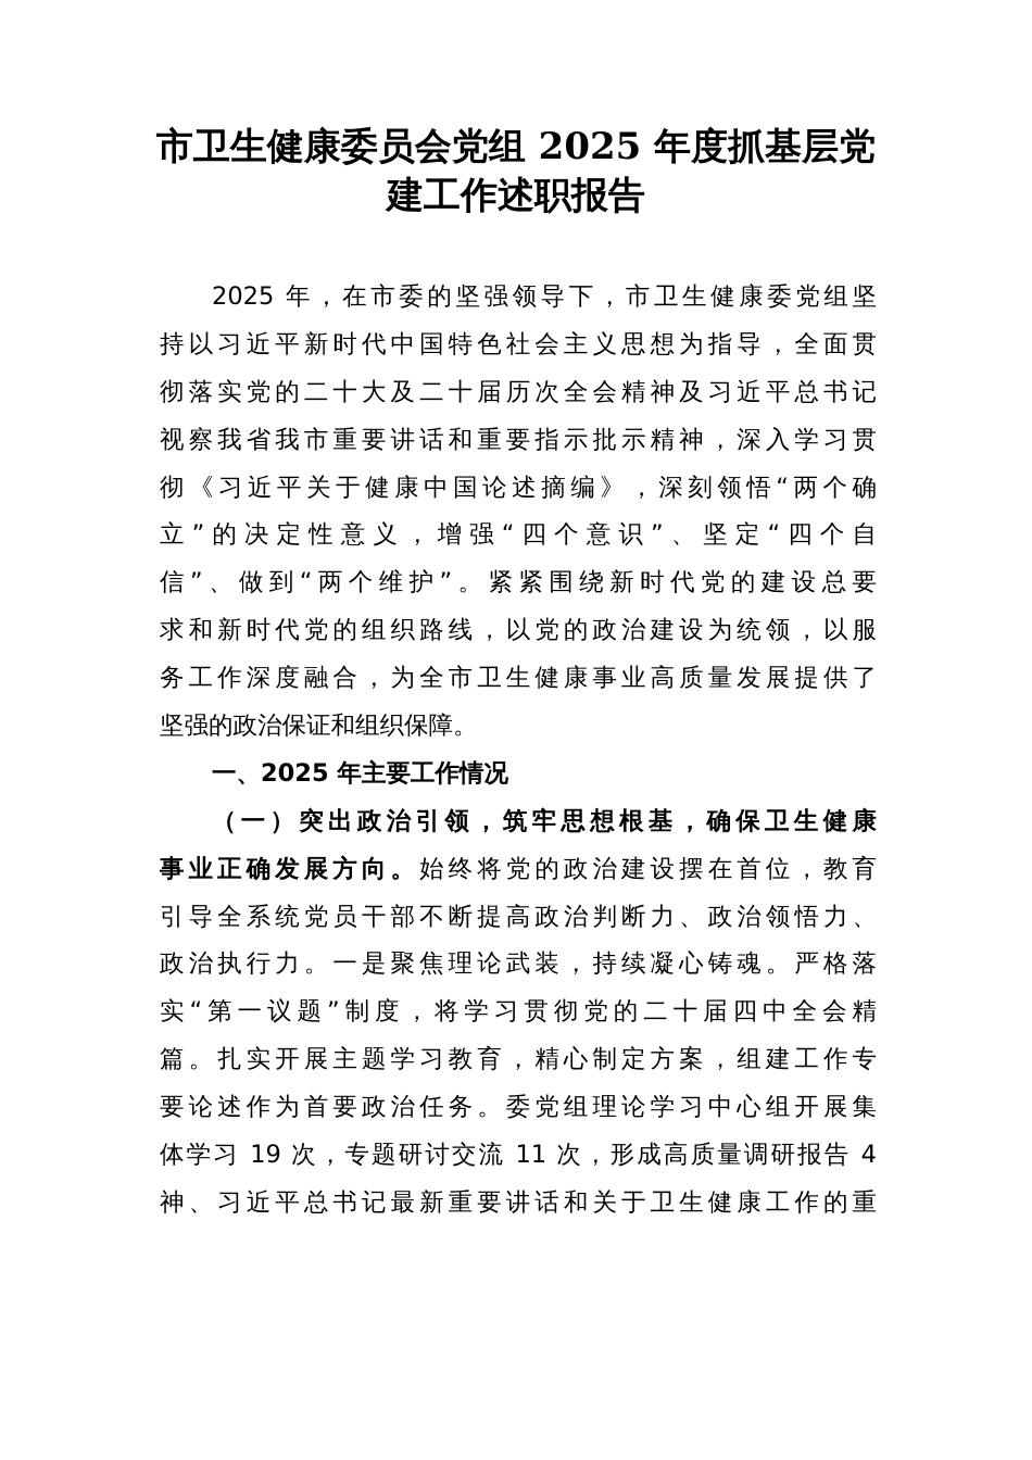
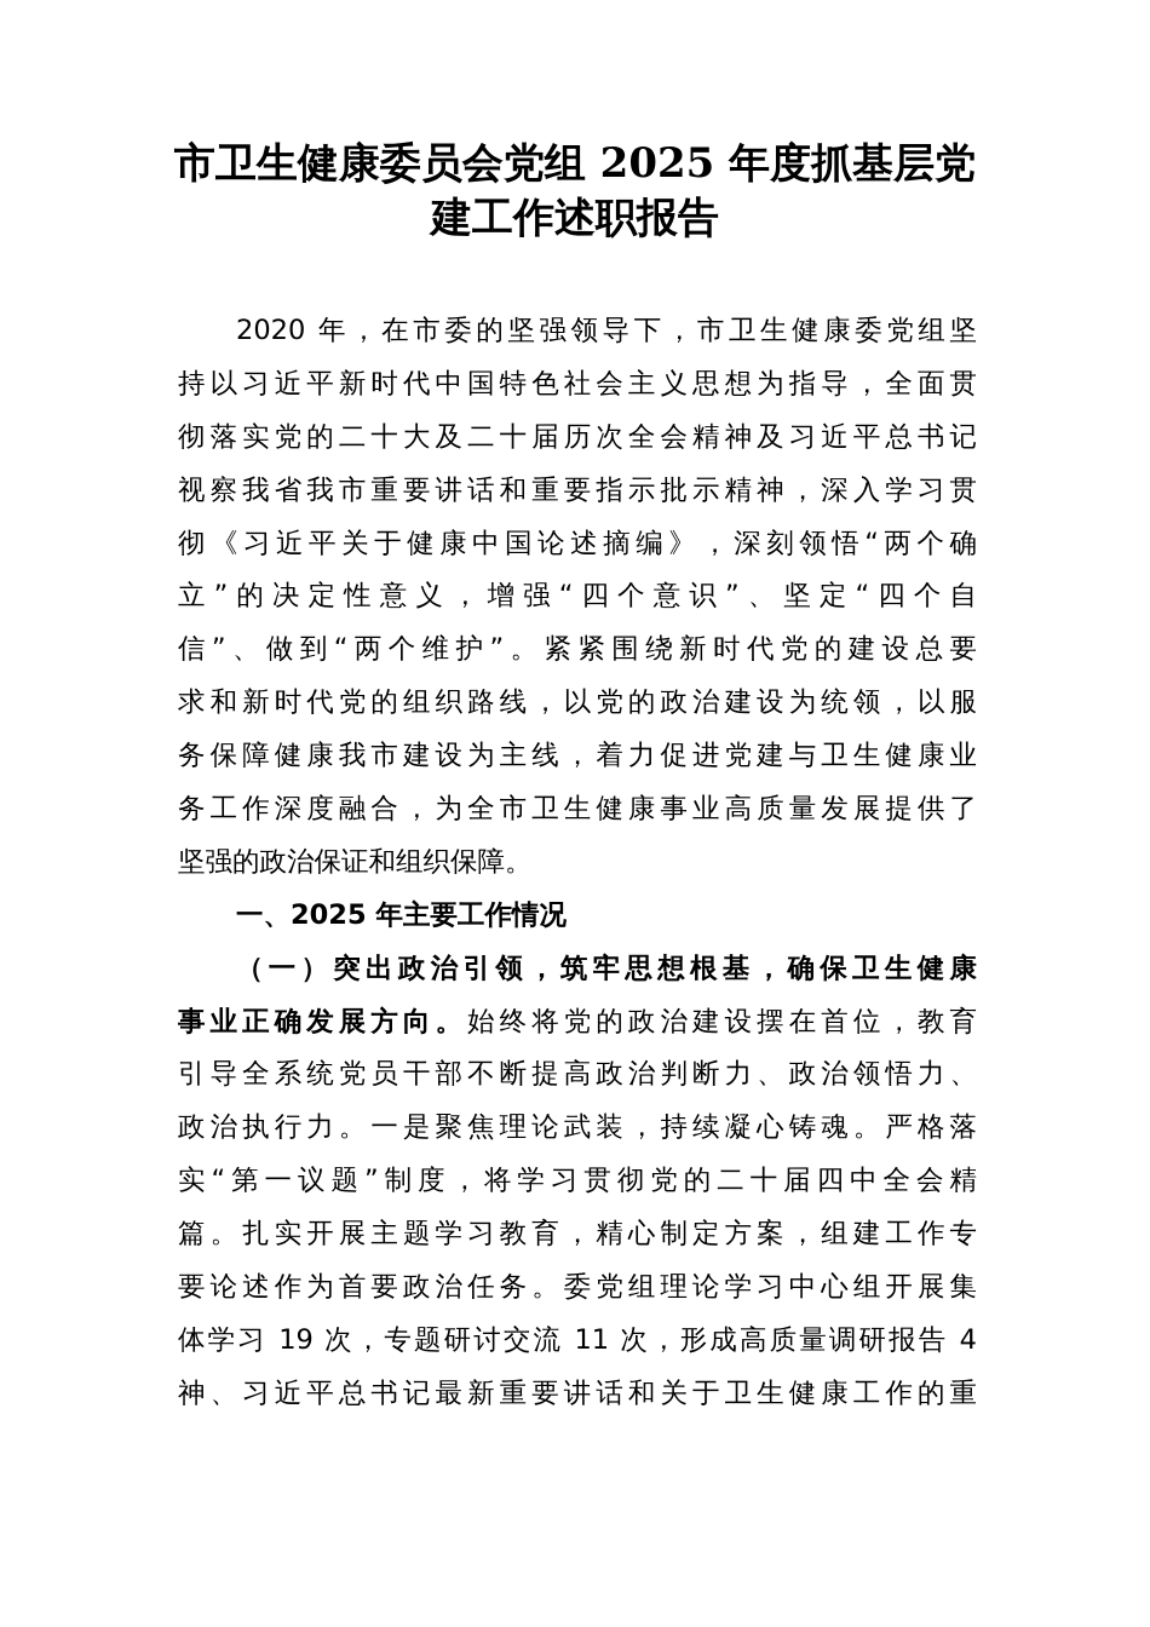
  市卫生健康委员会党组 2025 年度抓基层党
  建工作述职报告
- 2025 年，在市委的坚强领导下，市卫生健康委党组坚
+ 2020 年，在市委的坚强领导下，市卫生健康委党组坚
  持以习近平新时代中国特色社会主义思想为指导，全面贯
  彻落实党的二十大及二十届历次全会精神及习近平总书记
  视察我省我市重要讲话和重要指示批示精神，深入学习贯
  彻《习近平关于健康中国论述摘编》，深刻领悟“两个确
  立”的决定性意义，增强“四个意识”、坚定“四个自
  信”、做到“两个维护”。紧紧围绕新时代党的建设总要
  求和新时代党的组织路线，以党的政治建设为统领，以服
+ 务保障健康我市建设为主线，着力促进党建与卫生健康业
  务工作深度融合，为全市卫生健康事业高质量发展提供了
  坚强的政治保证和组织保障。
  一、2025 年主要工作情况
  （一）突出政治引领，筑牢思想根基，确保卫生健康
  事业正确发展方向。始终将党的政治建设摆在首位，教育
  引导全系统党员干部不断提高政治判断力、政治领悟力、
  政治执行力。一是聚焦理论武装，持续凝心铸魂。严格落
  实“第一议题”制度，将学习贯彻党的二十届四中全会精
  篇。扎实开展主题学习教育，精心制定方案，组建工作专
  要论述作为首要政治任务。委党组理论学习中心组开展集
  体学习 19 次，专题研讨交流 11 次，形成高质量调研报告 4
  神、习近平总书记最新重要讲话和关于卫生健康工作的重
